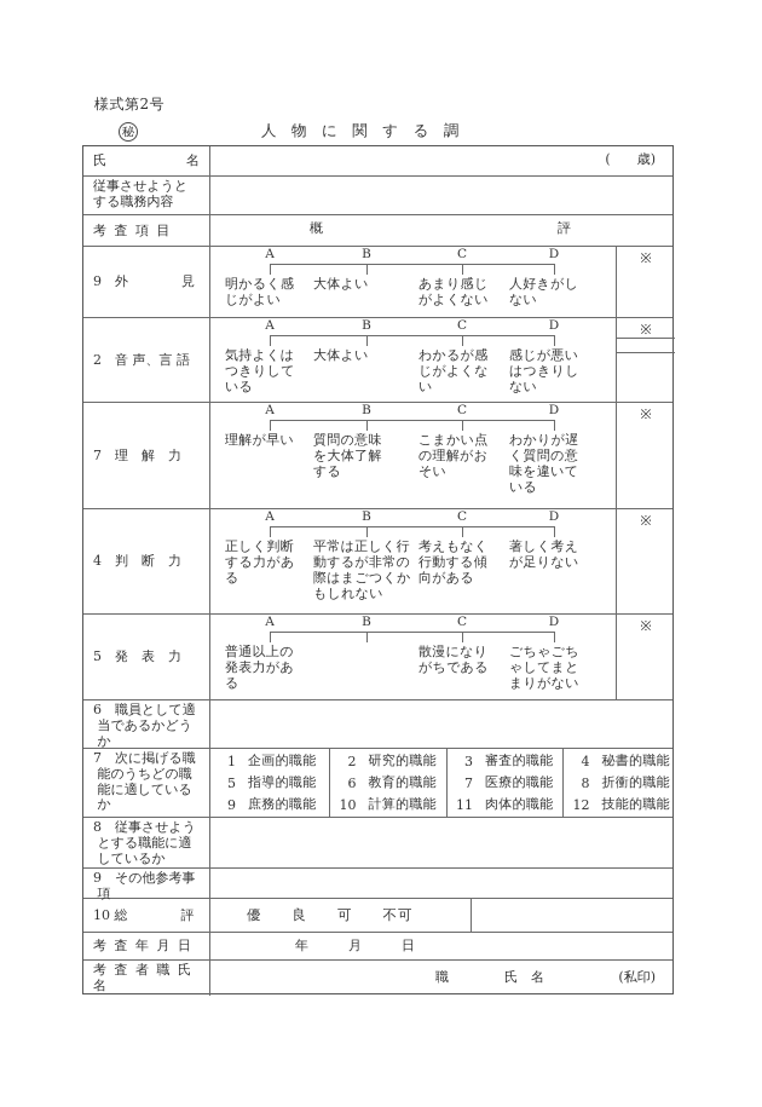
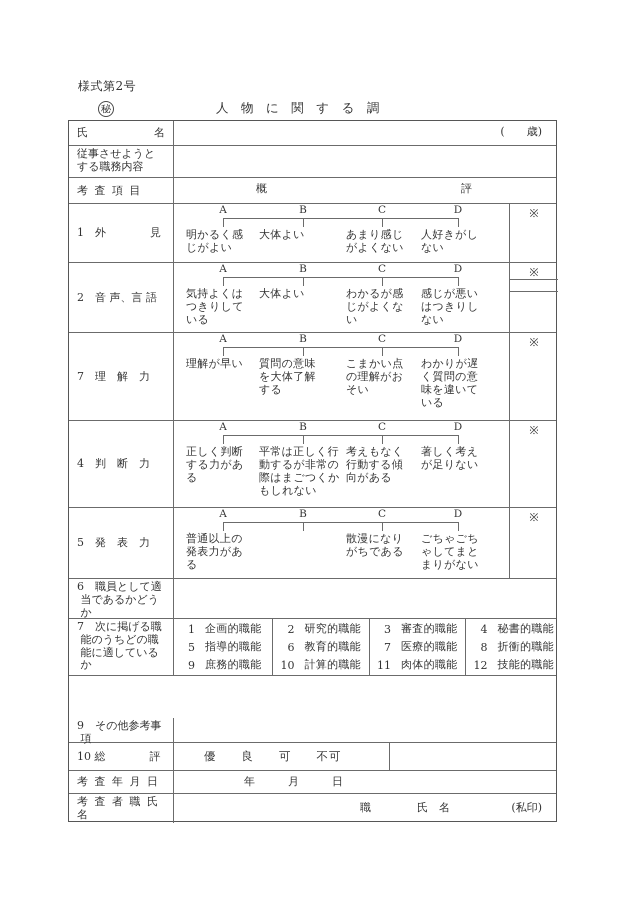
  様式第2号
  秘
  人 物 に 関 す る 調
  氏 名
  ( 歳)
  従事させようと
  する職務内容
  考 査 項 目
  概
  評
- 9 外 見
+ 1 外 見
  A
  B
  C
  D
  明かるく感
  じがよい
  大体よい
  あまり感じ
  がよくない
  人好きがし
  ない
  ※
  2 音 声、言 語
  A
  B
  C
  D
  気持よくは
  つきりして
  いる
  大体よい
  わかるが感
  じがよくな
  い
  感じが悪い
  はつきりし
  ない
  ※
  7 理 解 力
  A
  B
  C
  D
  理解が早い
  質問の意味
  を大体了解
  する
  こまかい点
  の理解がお
  そい
  わかりが遅
  く質問の意
  味を違いて
  いる
  ※
  4 判 断 力
  A
  B
  C
  D
  正しく判断
  する力があ
  る
  平常は正しく行
  動するが非常の
  際はまごつくか
  もしれない
  考えもなく
  行動する傾
  向がある
  著しく考え
  が足りない
  ※
  5 発 表 力
  A
  B
  C
  D
  普通以上の
  発表力があ
  る
  散漫になり
  がちである
  ごちゃごち
  ゃしてまと
  まりがない
  ※
  6 職員として適
  当であるかどう
  か
  7 次に掲げる職
  能のうちどの職
  能に適している
  か
  1
  企画的職能
  5
  指導的職能
  9
  庶務的職能
  2
  研究的職能
  6
  教育的職能
  10
  計算的職能
  3
  審査的職能
  7
  医療的職能
  11
  肉体的職能
  4
  秘書的職能
  8
  折衝的職能
  12
  技能的職能
- 8 従事させよう
- とする職能に適
- しているか
  9 その他参考事
  項
  10 総 評
  優 良 可 不可
  考 査 年 月 日
  年 月 日
  考 査 者 職 氏 名
  職
  氏 名
  (私印)
